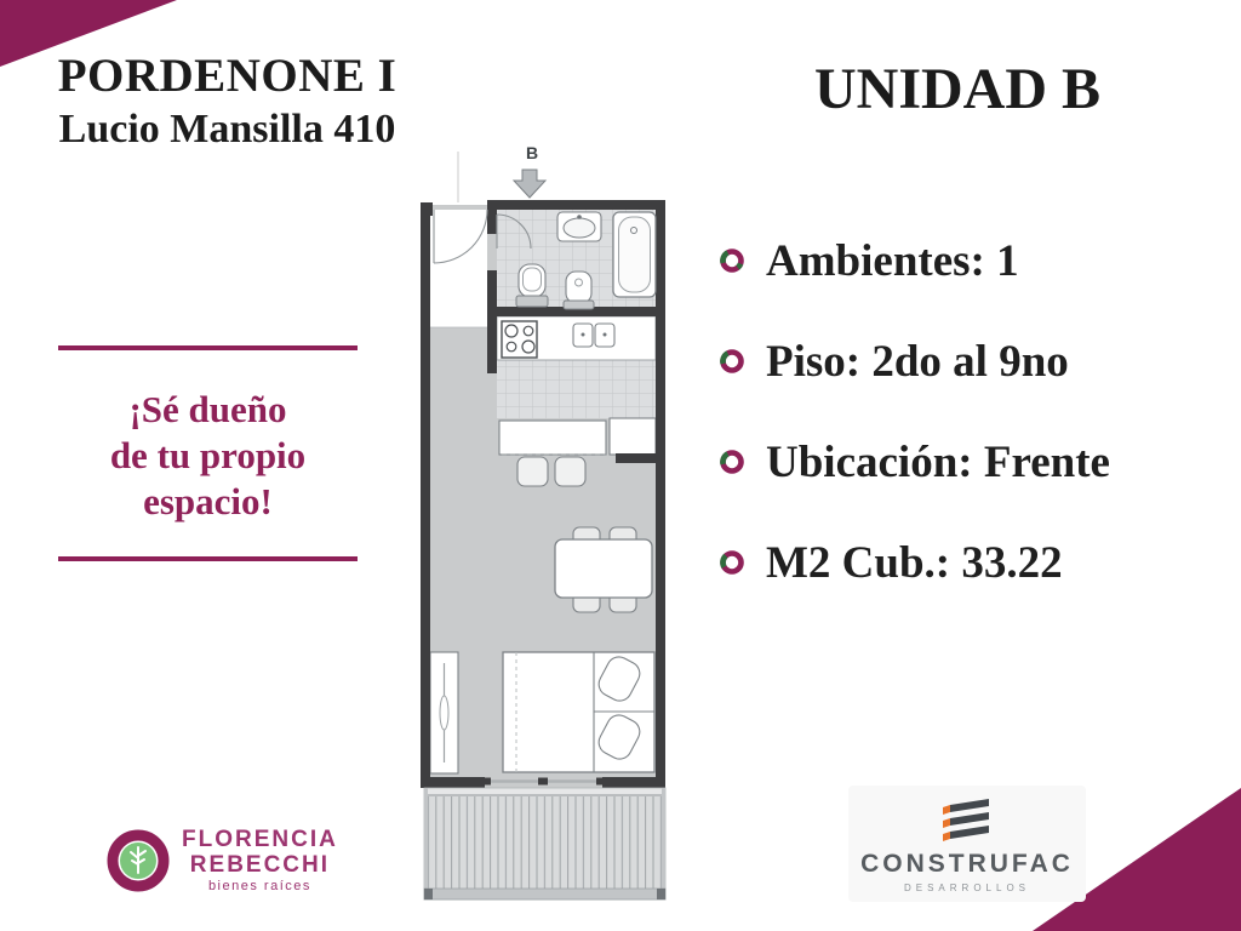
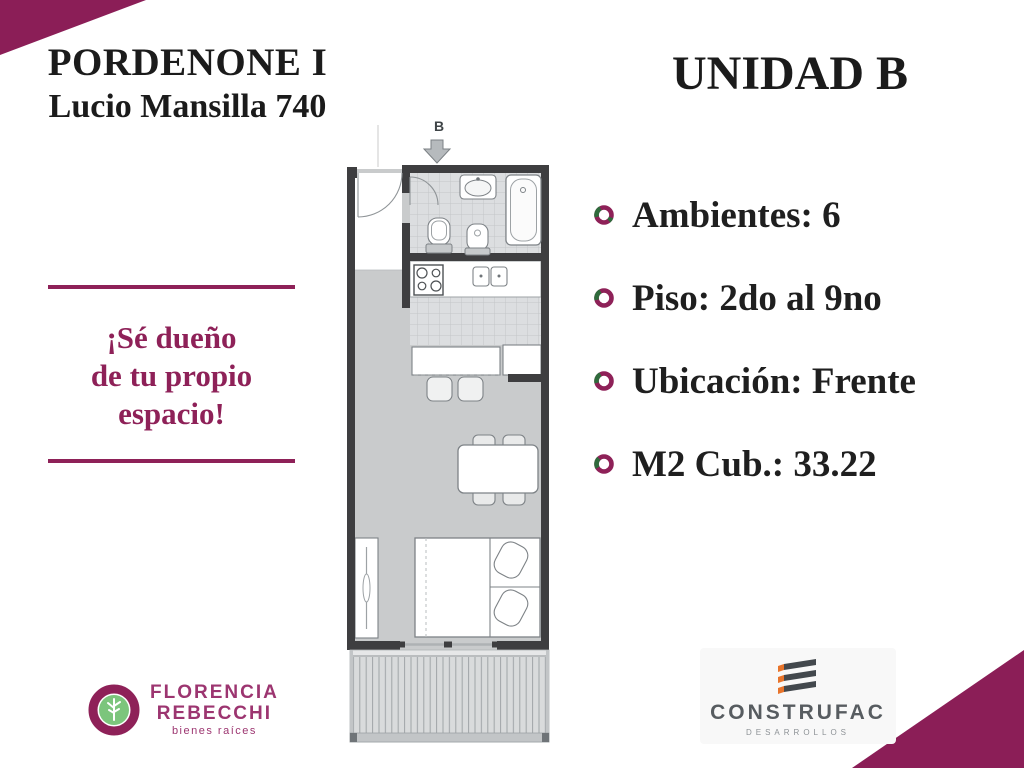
  PORDENONE I
- Lucio Mansilla 410
+ Lucio Mansilla 740
  UNIDAD B
- Ambientes: 1
+ Ambientes: 6
  Piso: 2do al 9no
  Ubicación: Frente
  M2 Cub.: 33.22
  ¡Sé dueño
  de tu propio
  espacio!
  B
  FLORENCIA
  REBECCHI
  bienes raíces
  CONSTRUFAC
  DESARROLLOS
